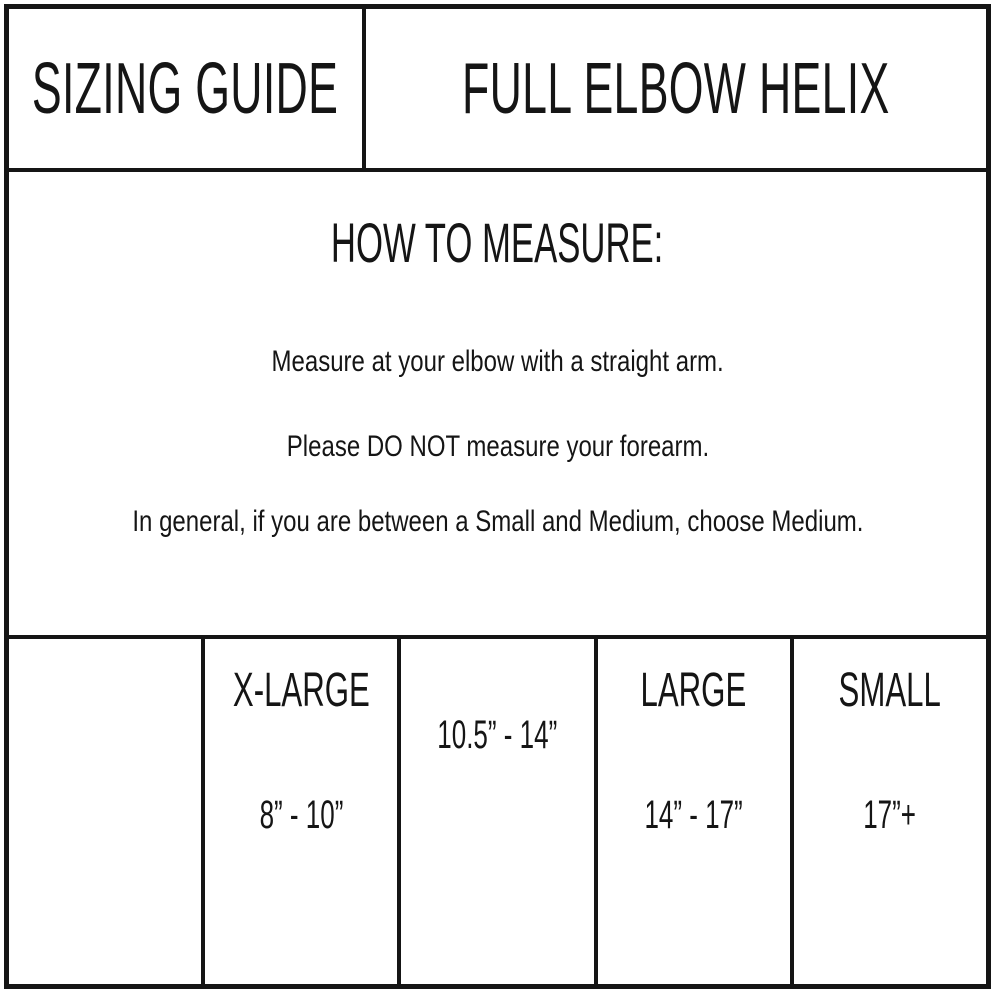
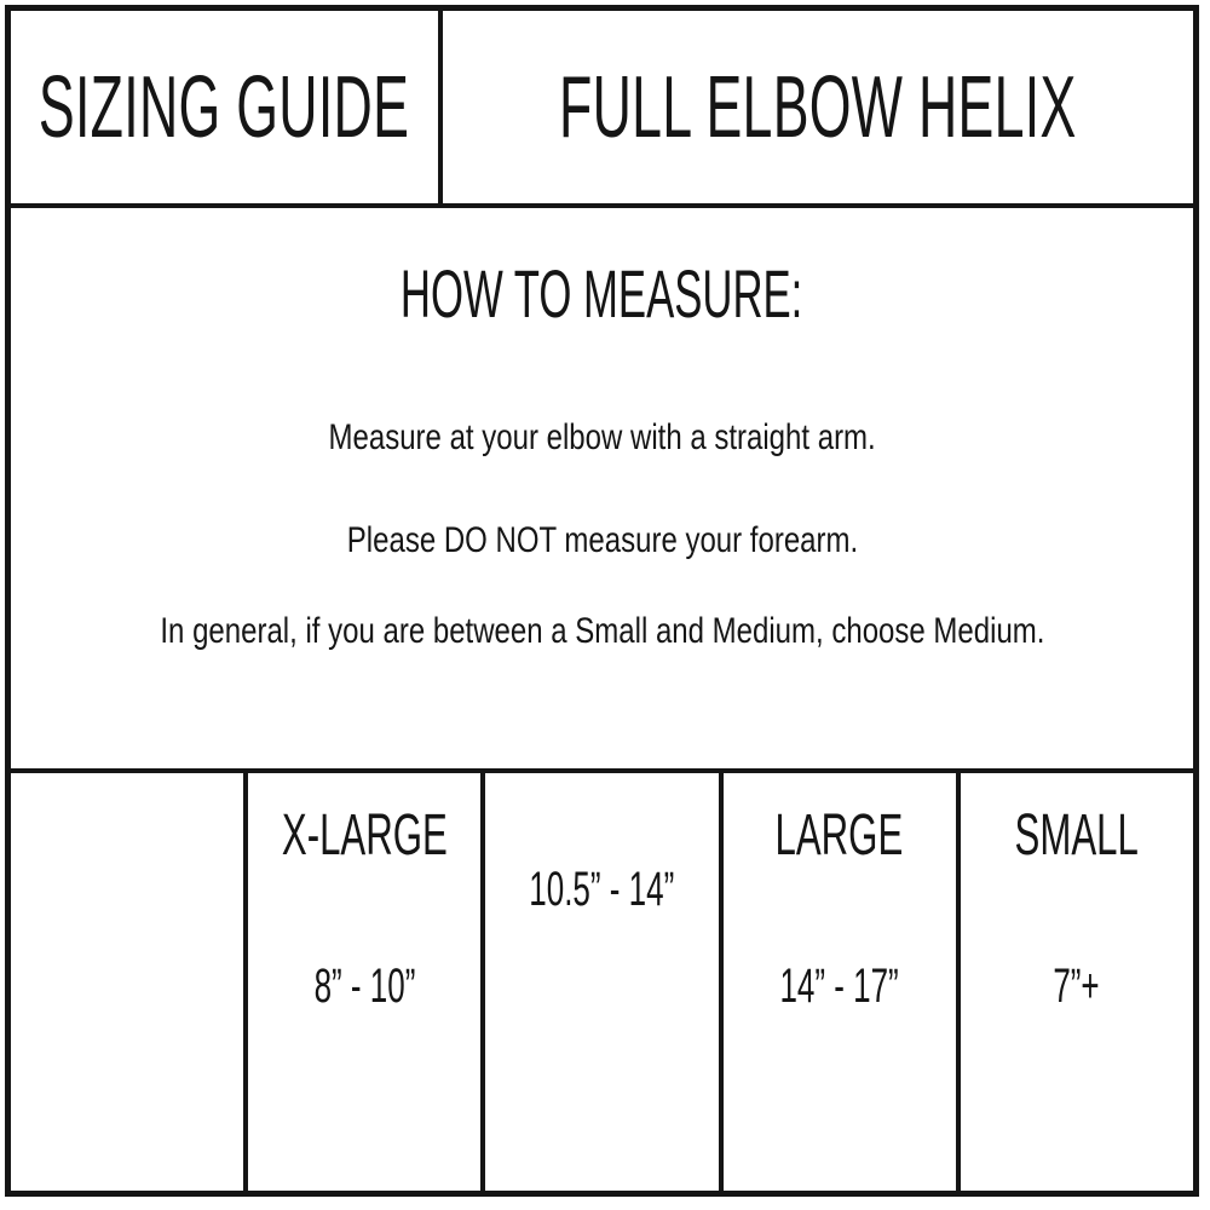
  SIZING GUIDE
  FULL ELBOW HELIX
  HOW TO MEASURE:
  Measure at your elbow with a straight arm.
  Please DO NOT measure your forearm.
  In general, if you are between a Small and Medium, choose Medium.
  X-LARGE
  8” - 10”
  10.5” - 14”
  LARGE
  14” - 17”
  SMALL
- 17”+
+ 7”+
